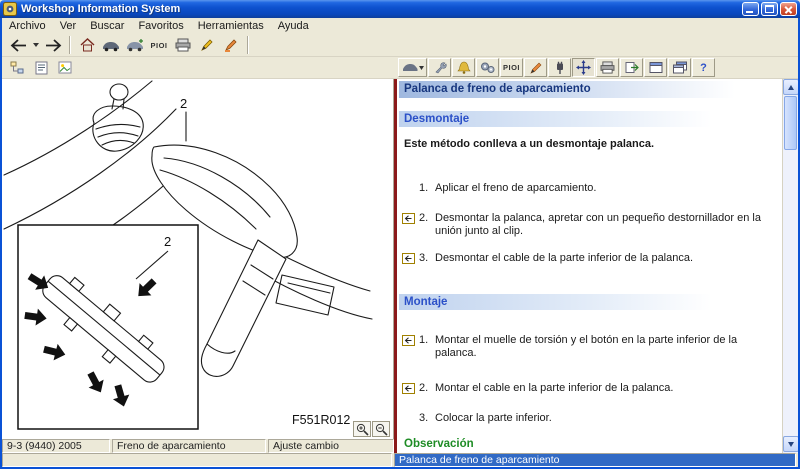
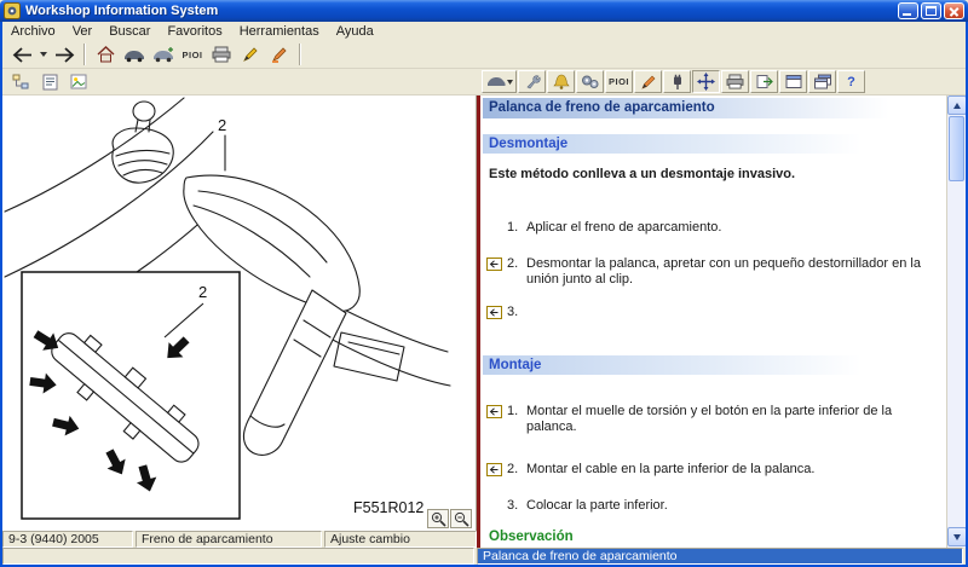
  Workshop Information System
  Archivo
  Ver
  Buscar
  Favoritos
  Herramientas
  Ayuda
  PIOI
  2
  2
  F551R012
  PIOI
  ?
  Palanca de freno de aparcamiento
  Desmontaje
- Este método conlleva a un desmontaje palanca.
+ Este método conlleva a un desmontaje invasivo.
  1.
  Aplicar el freno de aparcamiento.
  2.
  Desmontar la palanca, apretar con un pequeño destornillador en la unión junto al clip.
  3.
- Desmontar el cable de la parte inferior de la palanca.
  Montaje
  1.
  Montar el muelle de torsión y el botón en la parte inferior de la palanca.
  2.
  Montar el cable en la parte inferior de la palanca.
  3.
  Colocar la parte inferior.
  Observación
  9-3 (9440) 2005
  Freno de aparcamiento
  Ajuste cambio
  Palanca de freno de aparcamiento
